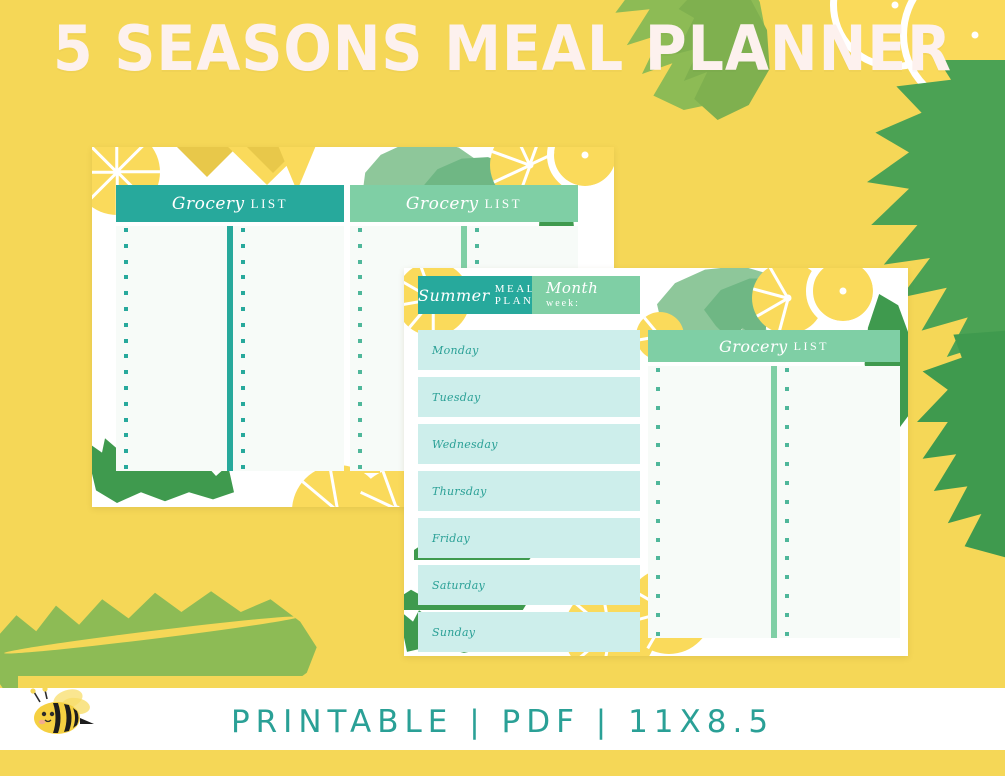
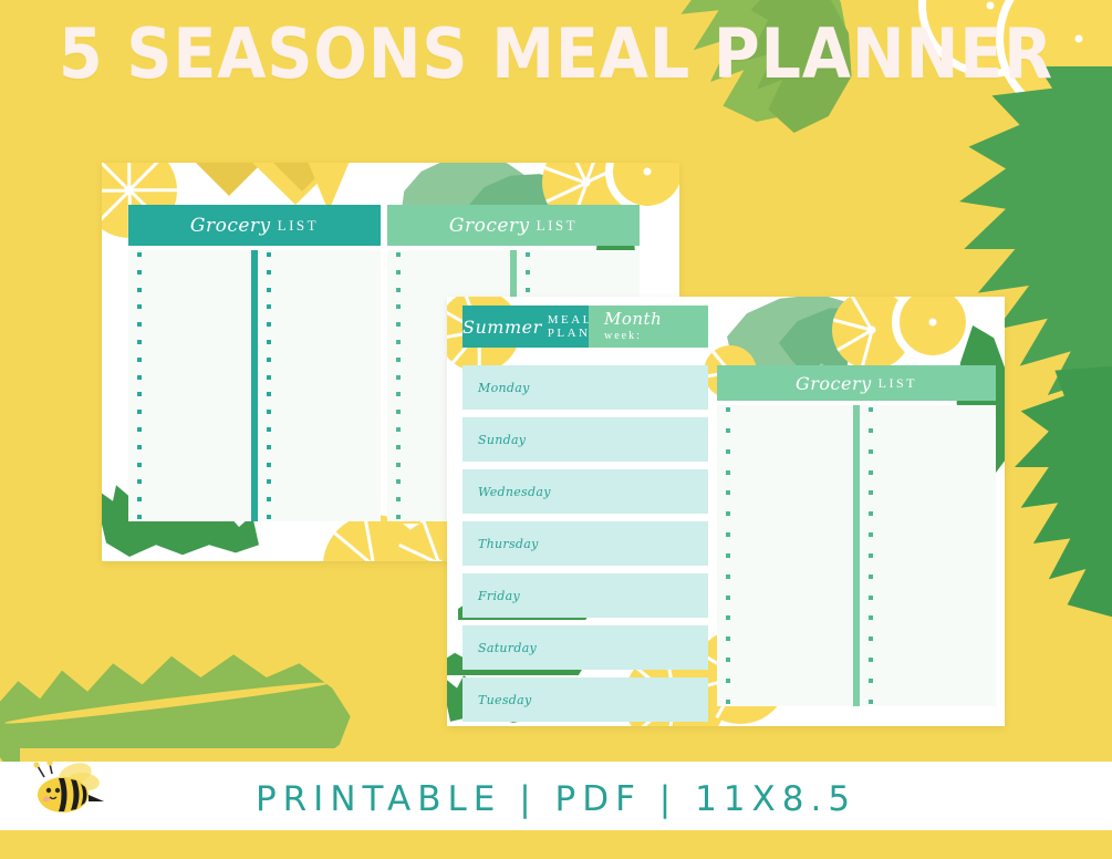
  5 SEASONS MEAL PLANNER
  Grocery
  LIST
  Grocery
  LIST
  Summer
  MEA PLAN
  Month
  week:
  Monday
- Tuesday
+ Sunday
  Wednesday
  Thursday
  Friday
  Saturday
- Sunday
+ Tuesday
  Grocery
  LIST
  PRINTABLE | PDF | 11X8.5
